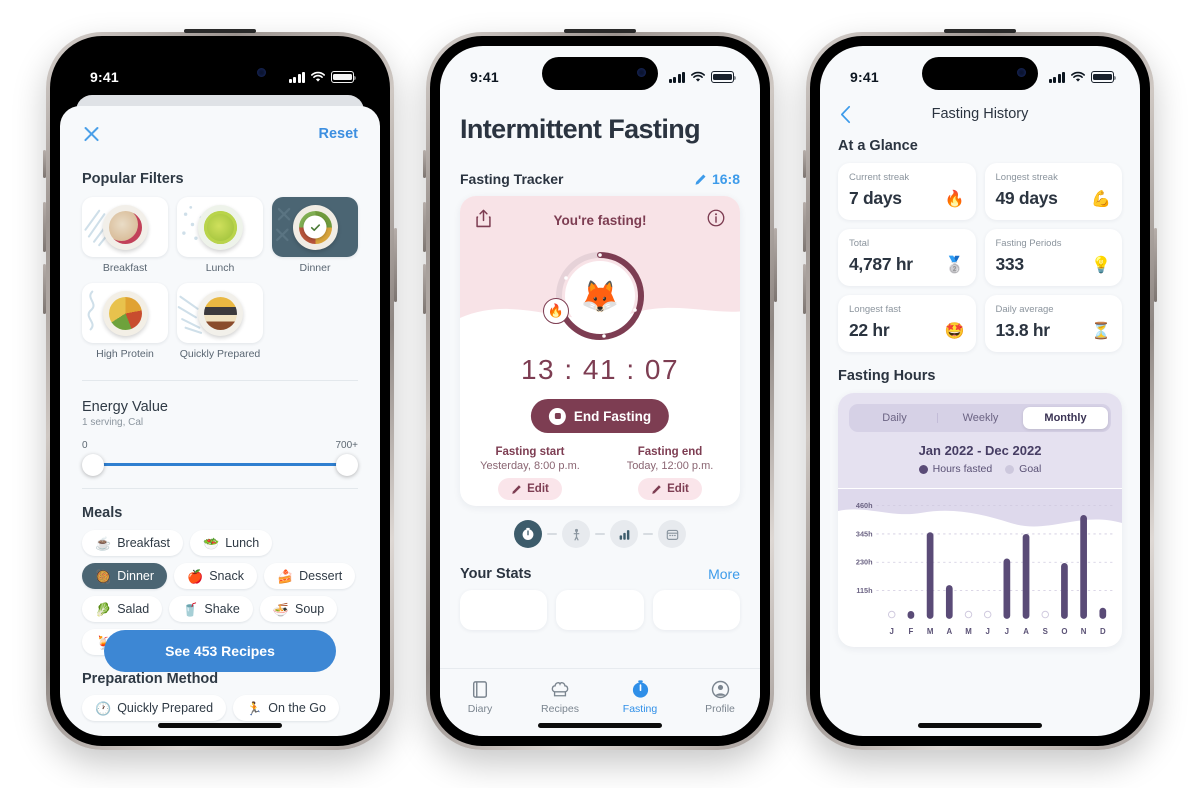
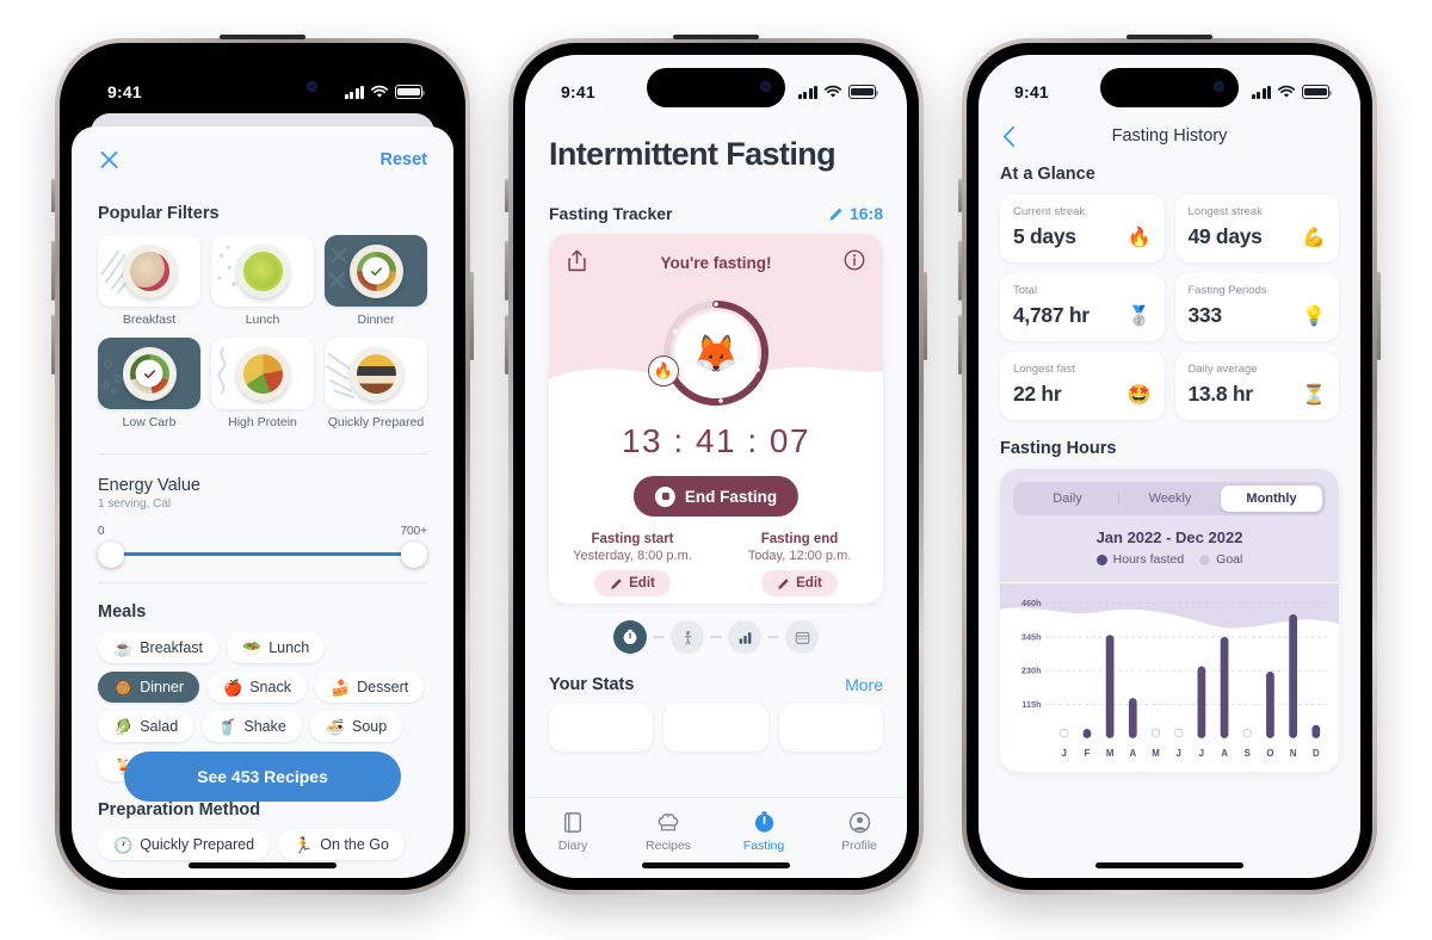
  9:41
  Reset
  Popular Filters
  Breakfast
  Lunch
  Dinner
+ Low Carb
  High Protein
  Quickly Prepared
  Energy Value
  1 serving, Cal
  0
  700+
  Meals
  ☕
  Breakfast
  🥗
  Lunch
  🥘
  Dinner
  🍎
  Snack
  🍰
  Dessert
  🥬
  Salad
  🥤
  Shake
  🍜
  Soup
  🍹
  Preparation Method
  🕐
  Quickly Prepared
  🏃
  On the Go
  See 453 Recipes
  9:41
  Intermittent Fasting
  Fasting Tracker
  16:8
  You're fasting!
  🦊
  🔥
  13 : 41 : 07
  End Fasting
  Fasting start
  Yesterday, 8:00 p.m.
  Edit
  Fasting end
  Today, 12:00 p.m.
  Edit
  Your Stats
  More
  Diary
  Recipes
  Fasting
  Profile
  9:41
  Fasting History
  At a Glance
  Current streak
- 7 days
+ 5 days
  🔥
  Longest streak
  49 days
  💪
  Total
  4,787 hr
  🥈
  Fasting Periods
  333
  💡
  Longest fast
  22 hr
  🤩
  Daily average
  13.8 hr
  ⏳
  Fasting Hours
  Daily
  Weekly
  Monthly
  Jan 2022 - Dec 2022
  Hours fasted
  Goal
  115h
  230h
  345h
  460h
  J
  F
  M
  A
  M
  J
  J
  A
  S
  O
  N
  D
